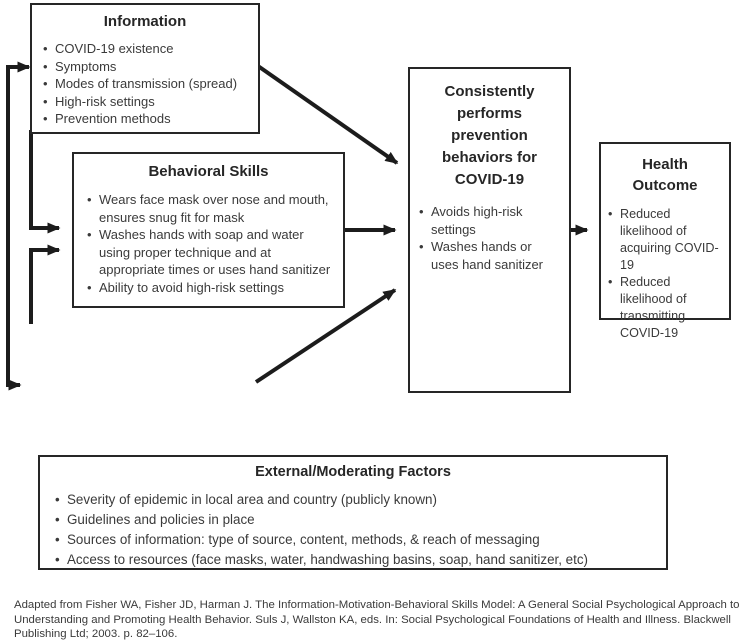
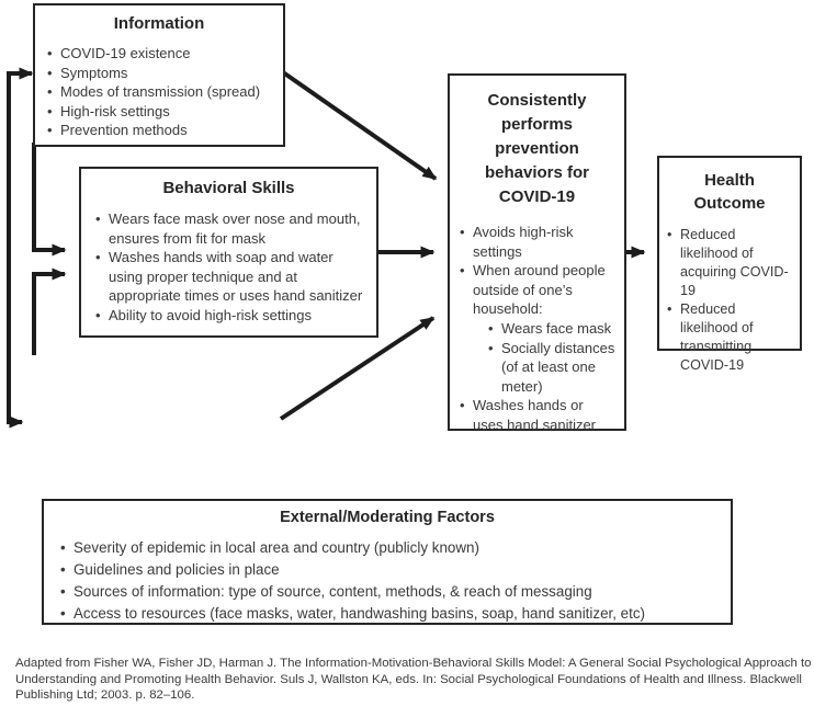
  Information
  COVID-19 existence
  Symptoms
  Modes of transmission (spread)
  High-risk settings
  Prevention methods
  Behavioral Skills
- Wears face mask over nose and mouth, ensures snug fit for mask
+ Wears face mask over nose and mouth, ensures from fit for mask
  Washes hands with soap and water using proper technique and at appropriate times or uses hand sanitizer
  Ability to avoid high-risk settings
  Consistently performs prevention behaviors for COVID-19
  Avoids high-risk settings
+ When around people outside of one’s household:
+ Wears face mask
+ Socially distances (of at least one meter)
  Washes hands or uses hand sanitizer
  Health Outcome
  Reduced likelihood of acquiring COVID-19
  Reduced likelihood of transmitting COVID-19
  External/Moderating Factors
  Severity of epidemic in local area and country (publicly known)
  Guidelines and policies in place
  Sources of information: type of source, content, methods, & reach of messaging
  Access to resources (face masks, water, handwashing basins, soap, hand sanitizer, etc)
  Adapted from Fisher WA, Fisher JD, Harman J. The Information-Motivation-Behavioral Skills Model: A General Social Psychological Approach to Understanding and Promoting Health Behavior. Suls J, Wallston KA, eds. In: Social Psychological Foundations of Health and Illness. Blackwell Publishing Ltd; 2003. p. 82–106.
